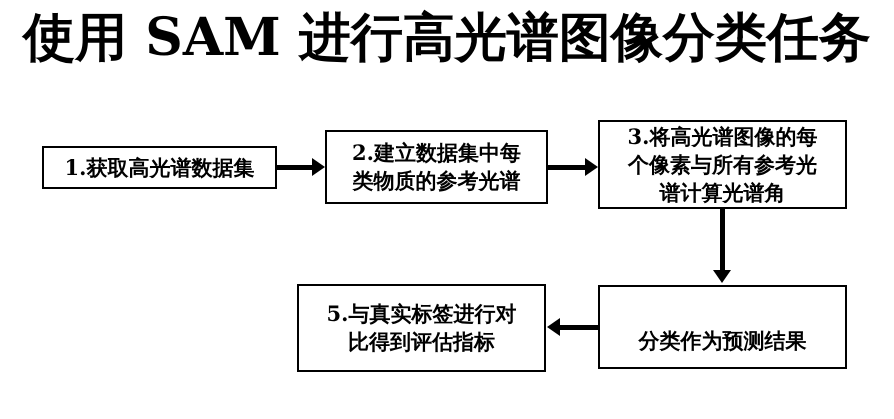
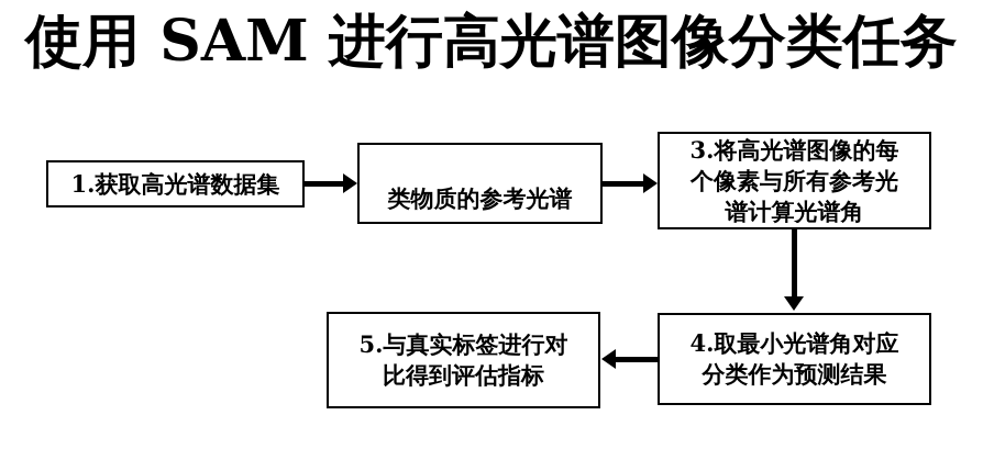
  使用 SAM 进行高光谱图像分类任务
  1.获取高光谱数据集
- 2.建立数据集中每
  类物质的参考光谱
  3.将高光谱图像的每
  个像素与所有参考光
  谱计算光谱角
+ 4.取最小光谱角对应
  分类作为预测结果
  5.与真实标签进行对
  比得到评估指标
